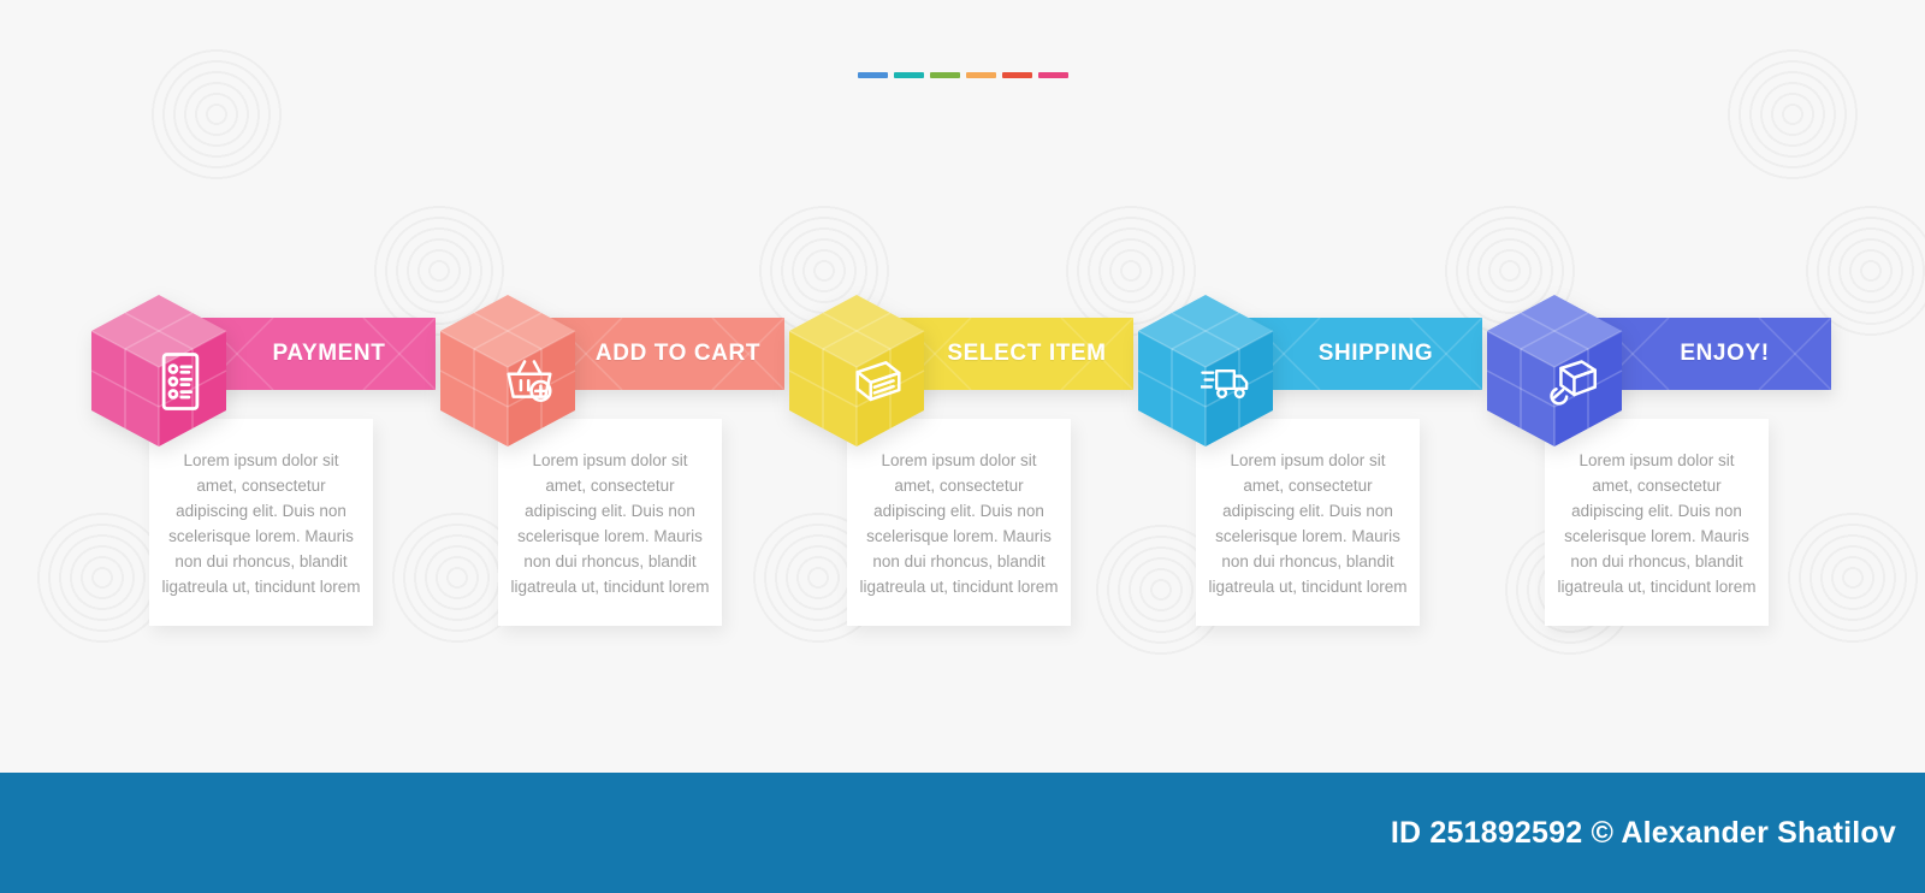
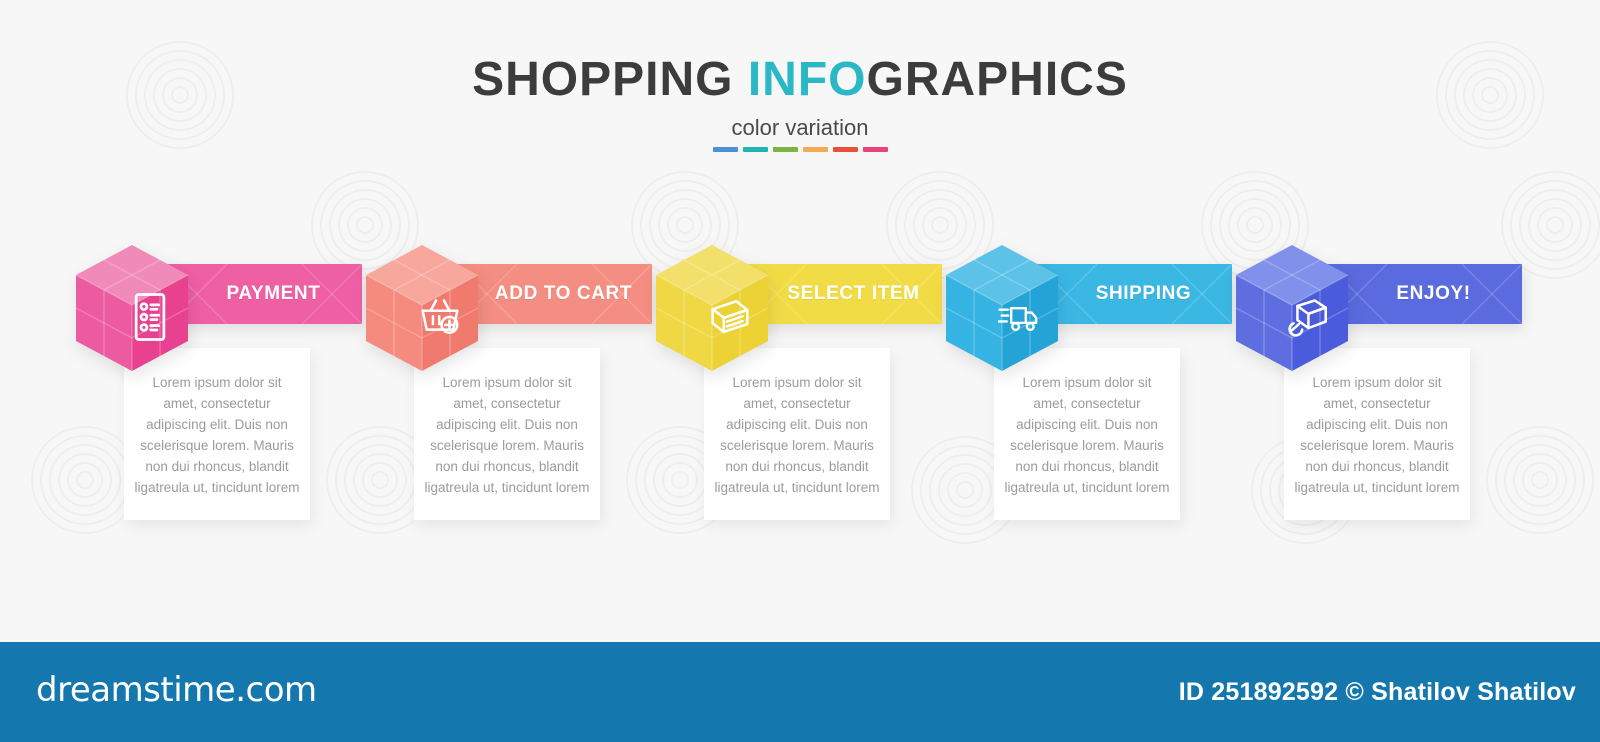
+ SHOPPING INFOGRAPHICS
+ color variation
  Lorem ipsum dolor sit amet, consectetur adipiscing elit. Duis non scelerisque lorem. Mauris non dui rhoncus, blandit ligatreula ut, tincidunt lorem
  PAYMENT
  Lorem ipsum dolor sit amet, consectetur adipiscing elit. Duis non scelerisque lorem. Mauris non dui rhoncus, blandit ligatreula ut, tincidunt lorem
  ADD TO CART
  Lorem ipsum dolor sit amet, consectetur adipiscing elit. Duis non scelerisque lorem. Mauris non dui rhoncus, blandit ligatreula ut, tincidunt lorem
  SELECT ITEM
  Lorem ipsum dolor sit amet, consectetur adipiscing elit. Duis non scelerisque lorem. Mauris non dui rhoncus, blandit ligatreula ut, tincidunt lorem
  SHIPPING
  Lorem ipsum dolor sit amet, consectetur adipiscing elit. Duis non scelerisque lorem. Mauris non dui rhoncus, blandit ligatreula ut, tincidunt lorem
  ENJOY!
+ dreamstime.com
- ID 251892592 © Alexander Shatilov
+ ID 251892592 © Shatilov Shatilov
